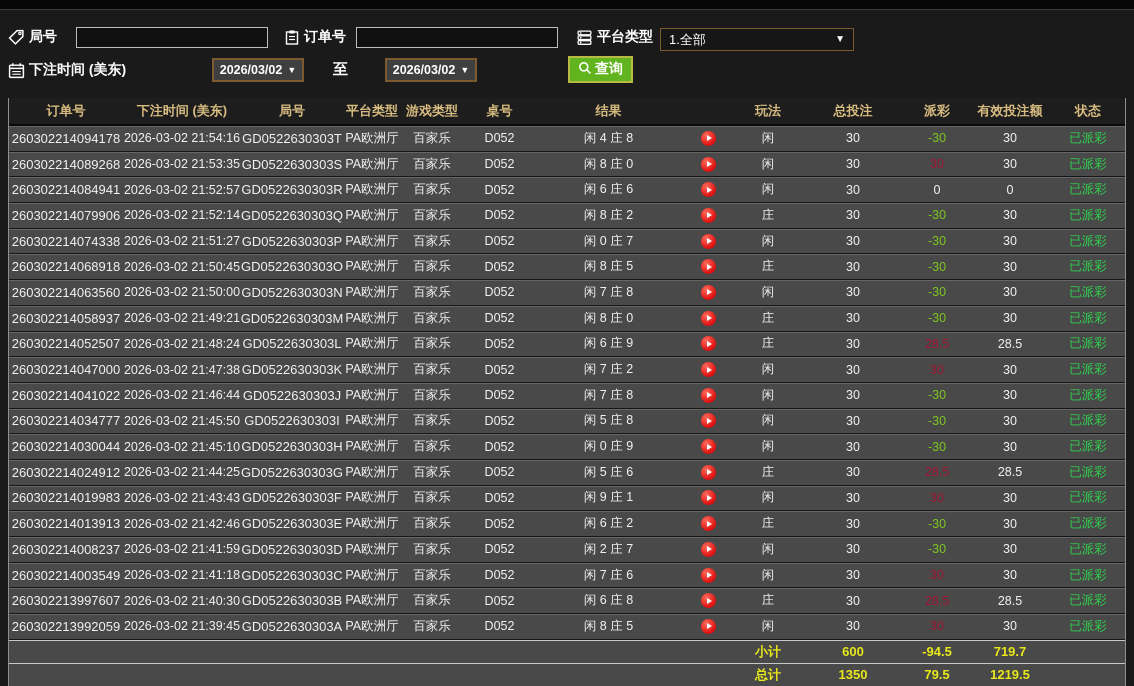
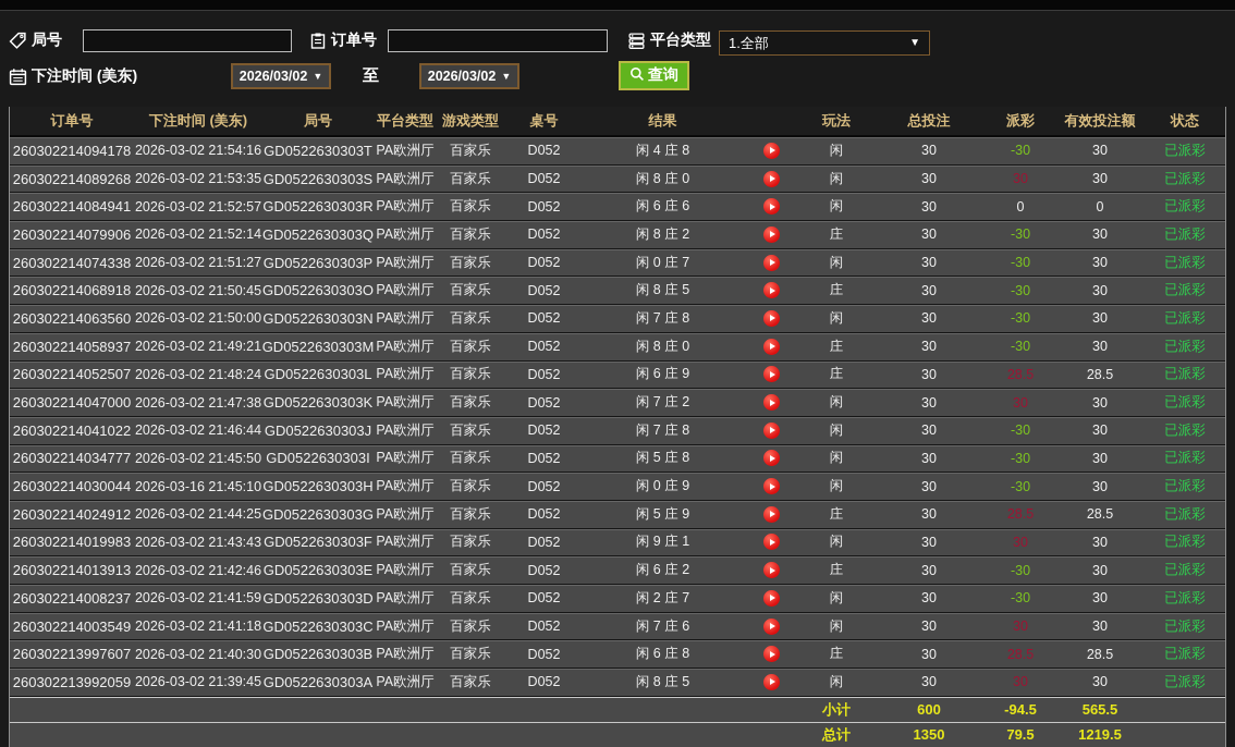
  局号
  订单号
  平台类型
  1.全部
  ▼
  下注时间 (美东)
  2026/03/02
  ▼
  至
  2026/03/02
  ▼
  查询
  订单号
  下注时间 (美东)
  局号
  平台类型
  游戏类型
  桌号
  结果
  玩法
  总投注
  派彩
  有效投注额
  状态
  260302214094178
  2026-03-02 21:54:16
  GD0522630303T
  PA欧洲厅
  百家乐
  D052
  闲 4 庄 8
  闲
  30
  -30
  30
  已派彩
  260302214089268
  2026-03-02 21:53:35
  GD0522630303S
  PA欧洲厅
  百家乐
  D052
  闲 8 庄 0
  闲
  30
  30
  30
  已派彩
  260302214084941
  2026-03-02 21:52:57
  GD0522630303R
  PA欧洲厅
  百家乐
  D052
  闲 6 庄 6
  闲
  30
  0
  0
  已派彩
  260302214079906
  2026-03-02 21:52:14
  GD0522630303Q
  PA欧洲厅
  百家乐
  D052
  闲 8 庄 2
  庄
  30
  -30
  30
  已派彩
  260302214074338
  2026-03-02 21:51:27
  GD0522630303P
  PA欧洲厅
  百家乐
  D052
  闲 0 庄 7
  闲
  30
  -30
  30
  已派彩
  260302214068918
  2026-03-02 21:50:45
  GD0522630303O
  PA欧洲厅
  百家乐
  D052
  闲 8 庄 5
  庄
  30
  -30
  30
  已派彩
  260302214063560
  2026-03-02 21:50:00
  GD0522630303N
  PA欧洲厅
  百家乐
  D052
  闲 7 庄 8
  闲
  30
  -30
  30
  已派彩
  260302214058937
  2026-03-02 21:49:21
  GD0522630303M
  PA欧洲厅
  百家乐
  D052
  闲 8 庄 0
  庄
  30
  -30
  30
  已派彩
  260302214052507
  2026-03-02 21:48:24
  GD0522630303L
  PA欧洲厅
  百家乐
  D052
  闲 6 庄 9
  庄
  30
  28.5
  28.5
  已派彩
  260302214047000
  2026-03-02 21:47:38
  GD0522630303K
  PA欧洲厅
  百家乐
  D052
  闲 7 庄 2
  闲
  30
  30
  30
  已派彩
  260302214041022
  2026-03-02 21:46:44
  GD0522630303J
  PA欧洲厅
  百家乐
  D052
  闲 7 庄 8
  闲
  30
  -30
  30
  已派彩
  260302214034777
  2026-03-02 21:45:50
  GD0522630303I
  PA欧洲厅
  百家乐
  D052
  闲 5 庄 8
  闲
  30
  -30
  30
  已派彩
  260302214030044
- 2026-03-02 21:45:10
+ 2026-03-16 21:45:10
  GD0522630303H
  PA欧洲厅
  百家乐
  D052
  闲 0 庄 9
  闲
  30
  -30
  30
  已派彩
  260302214024912
  2026-03-02 21:44:25
  GD0522630303G
  PA欧洲厅
  百家乐
  D052
- 闲 5 庄 6
+ 闲 5 庄 9
  庄
  30
  28.5
  28.5
  已派彩
  260302214019983
  2026-03-02 21:43:43
  GD0522630303F
  PA欧洲厅
  百家乐
  D052
  闲 9 庄 1
  闲
  30
  30
  30
  已派彩
  260302214013913
  2026-03-02 21:42:46
  GD0522630303E
  PA欧洲厅
  百家乐
  D052
  闲 6 庄 2
  庄
  30
  -30
  30
  已派彩
  260302214008237
  2026-03-02 21:41:59
  GD0522630303D
  PA欧洲厅
  百家乐
  D052
  闲 2 庄 7
  闲
  30
  -30
  30
  已派彩
  260302214003549
  2026-03-02 21:41:18
  GD0522630303C
  PA欧洲厅
  百家乐
  D052
  闲 7 庄 6
  闲
  30
  30
  30
  已派彩
  260302213997607
  2026-03-02 21:40:30
  GD0522630303B
  PA欧洲厅
  百家乐
  D052
  闲 6 庄 8
  庄
  30
  28.5
  28.5
  已派彩
  260302213992059
  2026-03-02 21:39:45
  GD0522630303A
  PA欧洲厅
  百家乐
  D052
  闲 8 庄 5
  闲
  30
  30
  30
  已派彩
  小计
  600
  -94.5
- 719.7
+ 565.5
  总计
  1350
  79.5
  1219.5
